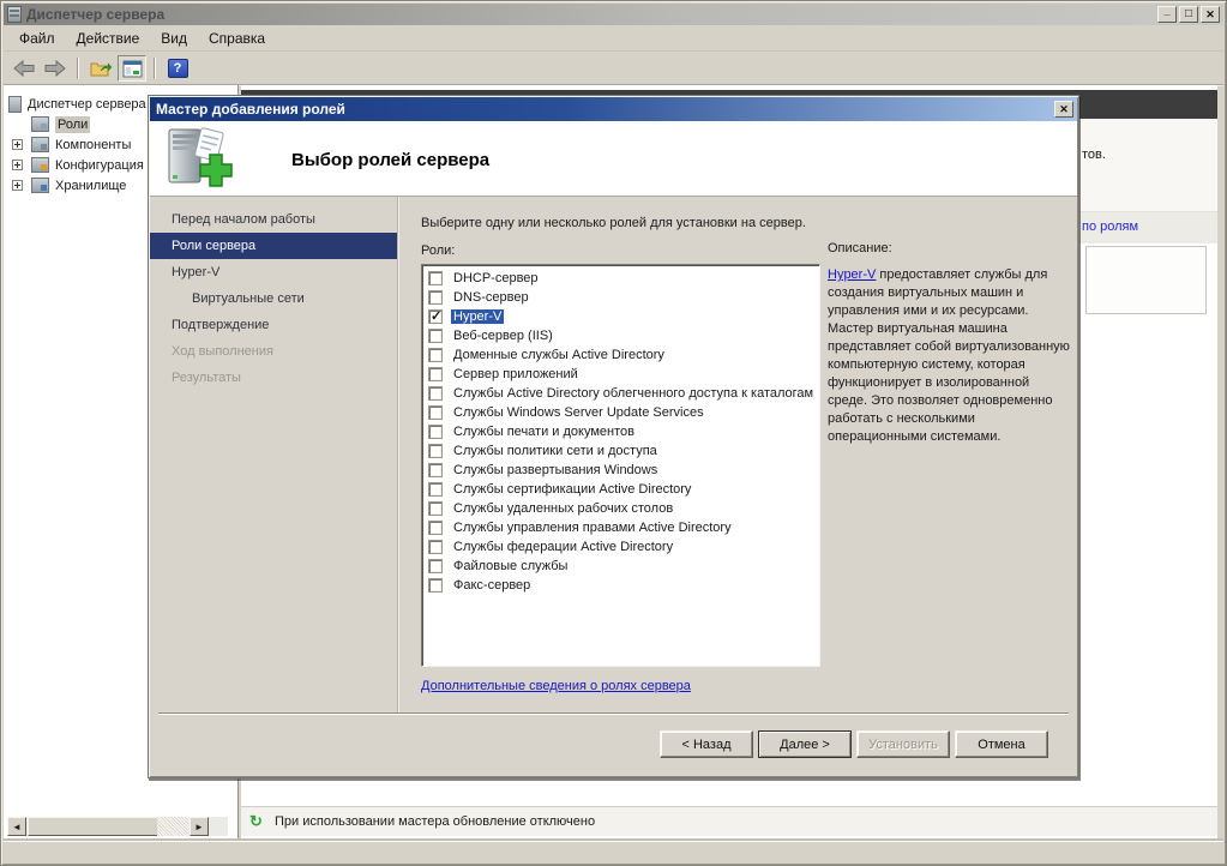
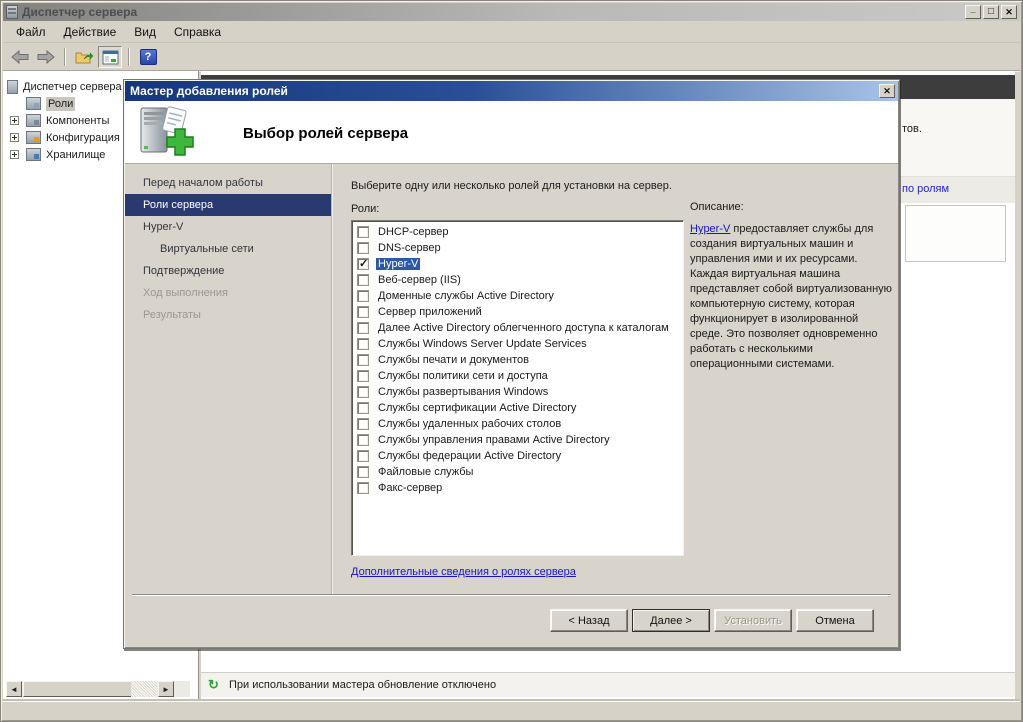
  Диспетчер сервера
  Файл
  Действие
  Вид
  Справка
  ?
  Диспетчер сервера
  Роли
  Компоненты
  Конфигурация
  Хранилище
  ◄
  ►
  тов.
  по ролям
  ↻
  При использовании мастера обновление отключено
  Мастер добавления ролей
  ✕
  Выбор ролей сервера
  Перед началом работы
  Роли сервера
  Hyper-V
  Виртуальные сети
  Подтверждение
  Ход выполнения
  Результаты
  Выберите одну или несколько ролей для установки на сервер.
  Роли:
  DHCP-сервер
  DNS-сервер
  Hyper-V
  Веб-сервер (IIS)
  Доменные службы Active Directory
  Сервер приложений
- Службы Active Directory облегченного доступа к каталогам
+ Далее Active Directory облегченного доступа к каталогам
  Службы Windows Server Update Services
  Службы печати и документов
  Службы политики сети и доступа
  Службы развертывания Windows
  Службы сертификации Active Directory
  Службы удаленных рабочих столов
  Службы управления правами Active Directory
  Службы федерации Active Directory
  Файловые службы
  Факс-сервер
  Дополнительные сведения о ролях сервера
  Описание:
- Hyper-V предоставляет службы для создания виртуальных машин и управления ими и их ресурсами. Мастер виртуальная машина представляет собой виртуализованную компьютерную систему, которая функционирует в изолированной среде. Это позволяет одновременно работать с несколькими операционными системами.
+ Hyper-V предоставляет службы для создания виртуальных машин и управления ими и их ресурсами. Каждая виртуальная машина представляет собой виртуализованную компьютерную систему, которая функционирует в изолированной среде. Это позволяет одновременно работать с несколькими операционными системами.
  < Назад
  Далее >
  Установить
  Отмена
